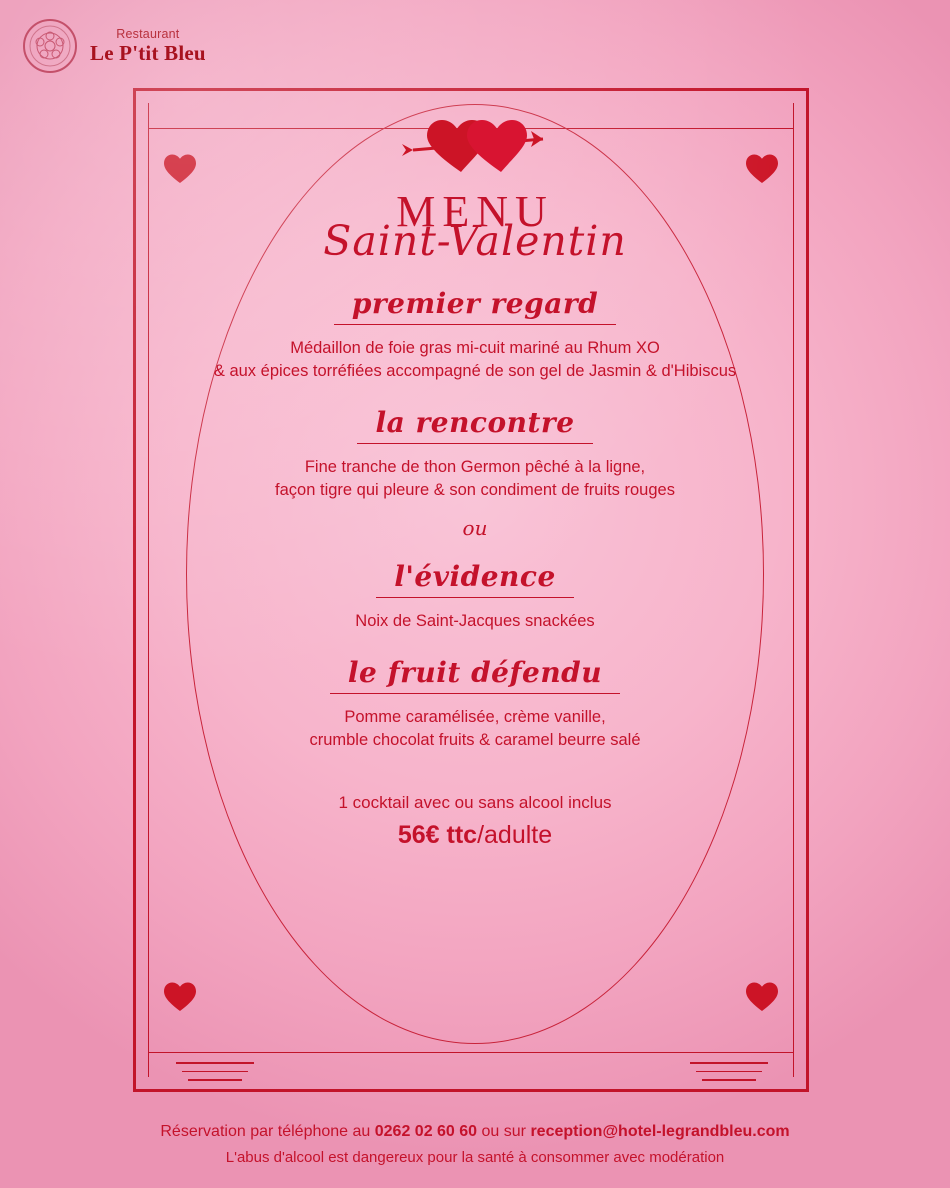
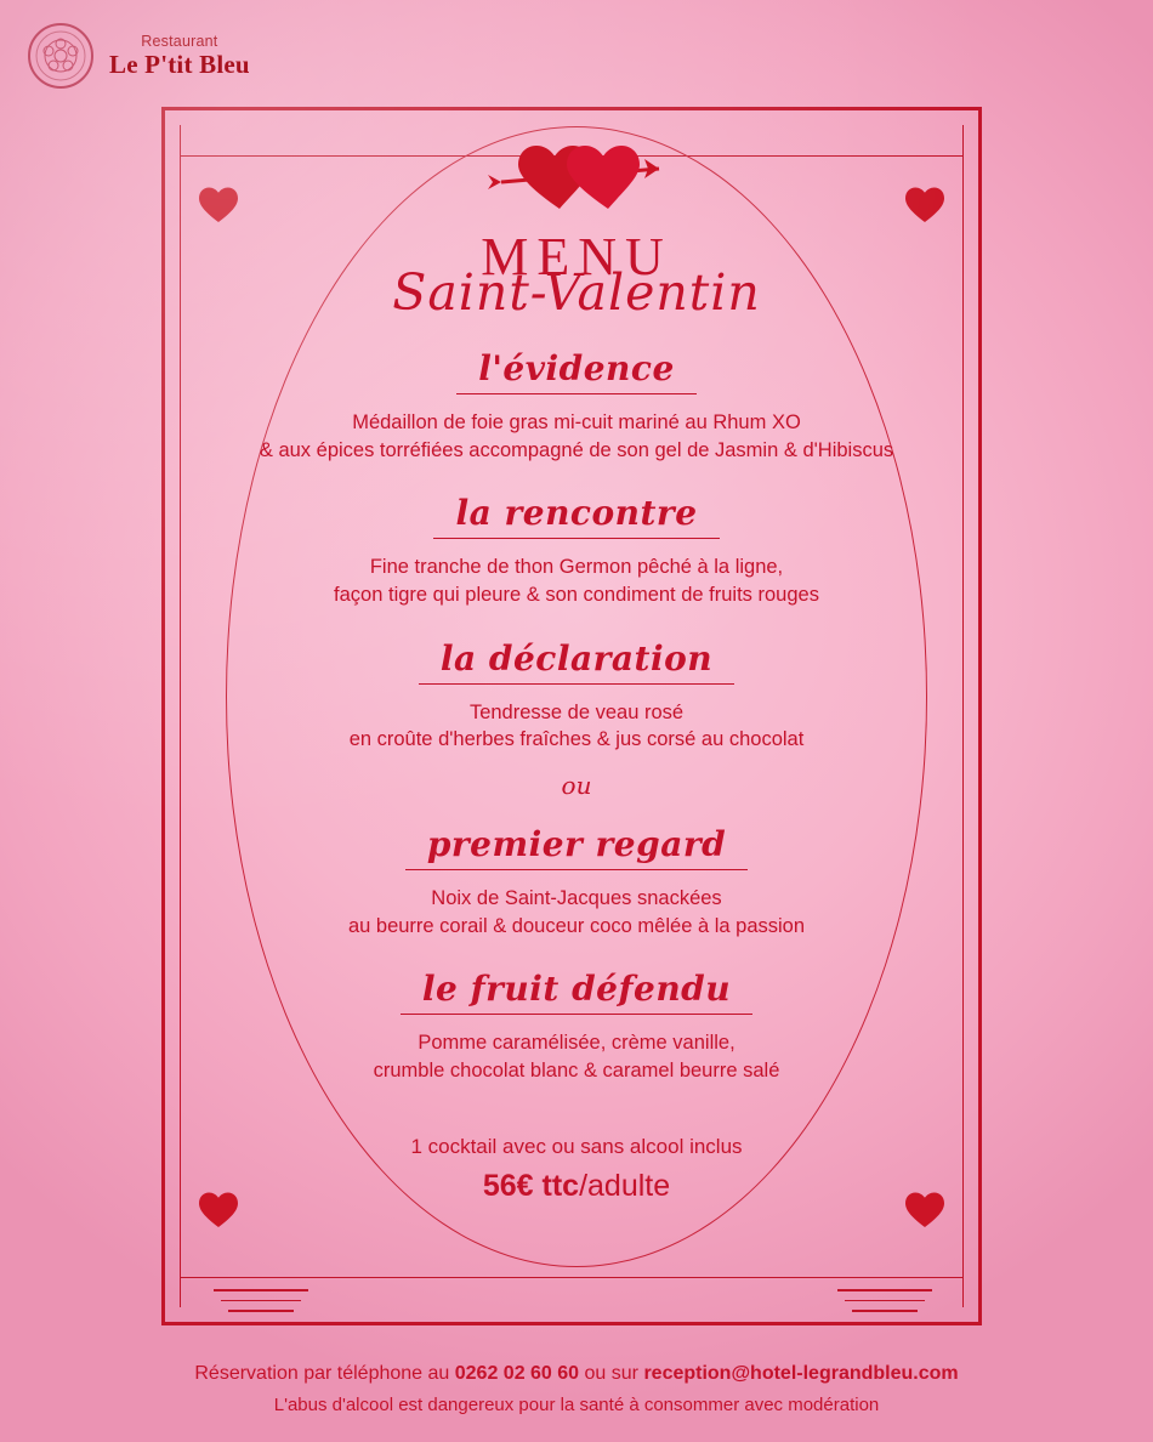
  Restaurant
  Le P'tit Bleu
  MENU
  Saint-Valentin
- premier regard
+ l'évidence
  Médaillon de foie gras mi-cuit mariné au Rhum XO
  & aux épices torréfiées accompagné de son gel de Jasmin & d'Hibiscus
  la rencontre
  Fine tranche de thon Germon pêché à la ligne,
  façon tigre qui pleure & son condiment de fruits rouges
+ la déclaration
+ Tendresse de veau rosé
+ en croûte d'herbes fraîches & jus corsé au chocolat
  ou
- l'évidence
+ premier regard
  Noix de Saint-Jacques snackées
+ au beurre corail & douceur coco mêlée à la passion
  le fruit défendu
  Pomme caramélisée, crème vanille,
- crumble chocolat fruits & caramel beurre salé
+ crumble chocolat blanc & caramel beurre salé
  1 cocktail avec ou sans alcool inclus
  56€ ttc/adulte
